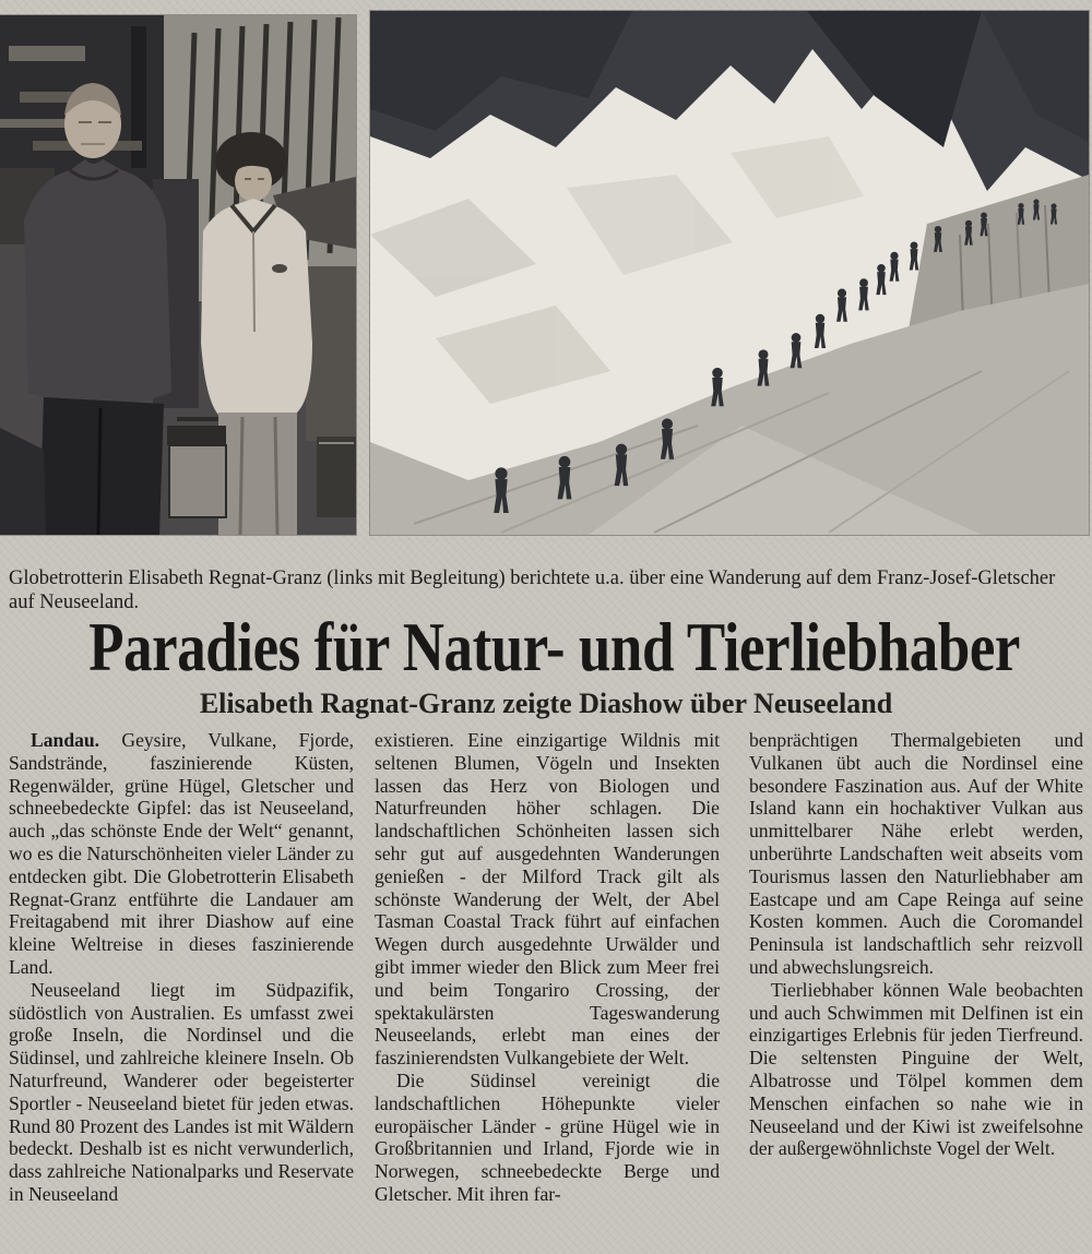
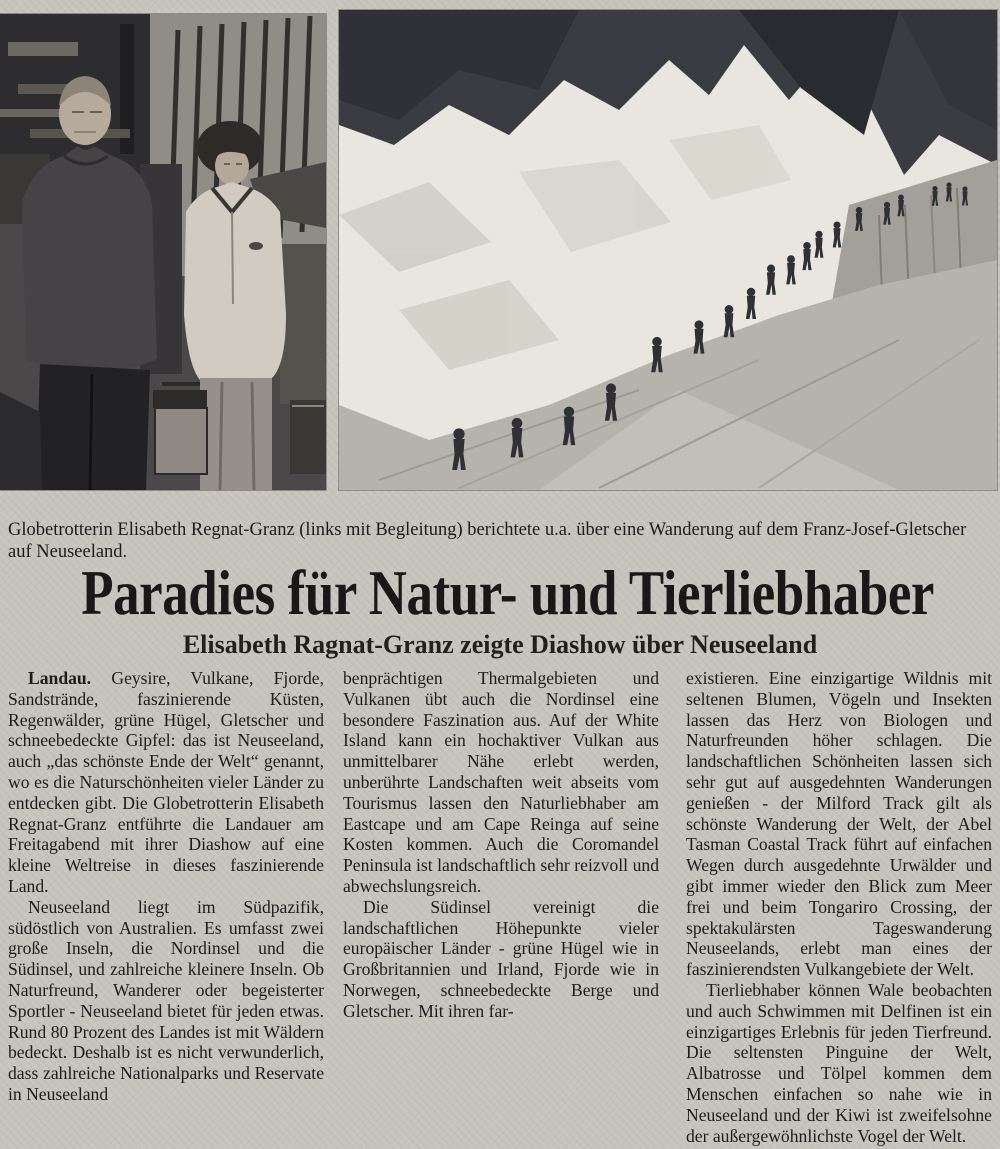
  Globetrotterin Elisabeth Regnat-Granz (links mit Begleitung) berichtete u.a. über eine Wanderung auf dem Franz-Josef-Gletscher auf Neuseeland.
  Paradies für Natur- und Tierliebhaber
  Elisabeth Ragnat-Granz zeigte Diashow über Neuseeland
  Landau. Geysire, Vulkane, Fjorde, Sandstrände, faszinierende Küsten, Regenwälder, grüne Hügel, Gletscher und schneebedeckte Gipfel: das ist Neuseeland, auch „das schönste Ende der Welt“ genannt, wo es die Naturschönheiten vieler Länder zu entdecken gibt. Die Globetrotterin Elisabeth Regnat-Granz entführte die Landauer am Freitagabend mit ihrer Diashow auf eine kleine Weltreise in dieses faszinierende Land.
  Neuseeland liegt im Südpazifik, südöstlich von Australien. Es umfasst zwei große Inseln, die Nordinsel und die Südinsel, und zahlreiche kleinere Inseln. Ob Naturfreund, Wanderer oder begeisterter Sportler - Neuseeland bietet für jeden etwas. Rund 80 Prozent des Landes ist mit Wäldern bedeckt. Deshalb ist es nicht verwunderlich, dass zahlreiche Nationalparks und Reservate in Neuseeland
- existieren. Eine einzigartige Wildnis mit seltenen Blumen, Vögeln und Insekten lassen das Herz von Biologen und Naturfreunden höher schlagen. Die landschaftlichen Schönheiten lassen sich sehr gut auf ausgedehnten Wanderungen genießen - der Milford Track gilt als schönste Wanderung der Welt, der Abel Tasman Coastal Track führt auf einfachen Wegen durch ausgedehnte Urwälder und gibt immer wieder den Blick zum Meer frei und beim Tongariro Crossing, der spektakulärsten Tageswanderung Neuseelands, erlebt man eines der faszinierendsten Vulkangebiete der Welt.
+ benprächtigen Thermalgebieten und Vulkanen übt auch die Nordinsel eine besondere Faszination aus. Auf der White Island kann ein hochaktiver Vulkan aus unmittelbarer Nähe erlebt werden, unberührte Landschaften weit abseits vom Tourismus lassen den Naturliebhaber am Eastcape und am Cape Reinga auf seine Kosten kommen. Auch die Coromandel Peninsula ist landschaftlich sehr reizvoll und abwechslungsreich.
  Die Südinsel vereinigt die landschaftlichen Höhepunkte vieler europäischer Länder - grüne Hügel wie in Großbritannien und Irland, Fjorde wie in Norwegen, schneebedeckte Berge und Gletscher. Mit ihren far-
- benprächtigen Thermalgebieten und Vulkanen übt auch die Nordinsel eine besondere Faszination aus. Auf der White Island kann ein hochaktiver Vulkan aus unmittelbarer Nähe erlebt werden, unberührte Landschaften weit abseits vom Tourismus lassen den Naturliebhaber am Eastcape und am Cape Reinga auf seine Kosten kommen. Auch die Coromandel Peninsula ist landschaftlich sehr reizvoll und abwechslungsreich.
+ existieren. Eine einzigartige Wildnis mit seltenen Blumen, Vögeln und Insekten lassen das Herz von Biologen und Naturfreunden höher schlagen. Die landschaftlichen Schönheiten lassen sich sehr gut auf ausgedehnten Wanderungen genießen - der Milford Track gilt als schönste Wanderung der Welt, der Abel Tasman Coastal Track führt auf einfachen Wegen durch ausgedehnte Urwälder und gibt immer wieder den Blick zum Meer frei und beim Tongariro Crossing, der spektakulärsten Tageswanderung Neuseelands, erlebt man eines der faszinierendsten Vulkangebiete der Welt.
  Tierliebhaber können Wale beobachten und auch Schwimmen mit Delfinen ist ein einzigartiges Erlebnis für jeden Tierfreund. Die seltensten Pinguine der Welt, Albatrosse und Tölpel kommen dem Menschen einfachen so nahe wie in Neuseeland und der Kiwi ist zweifelsohne der außergewöhnlichste Vogel der Welt.
